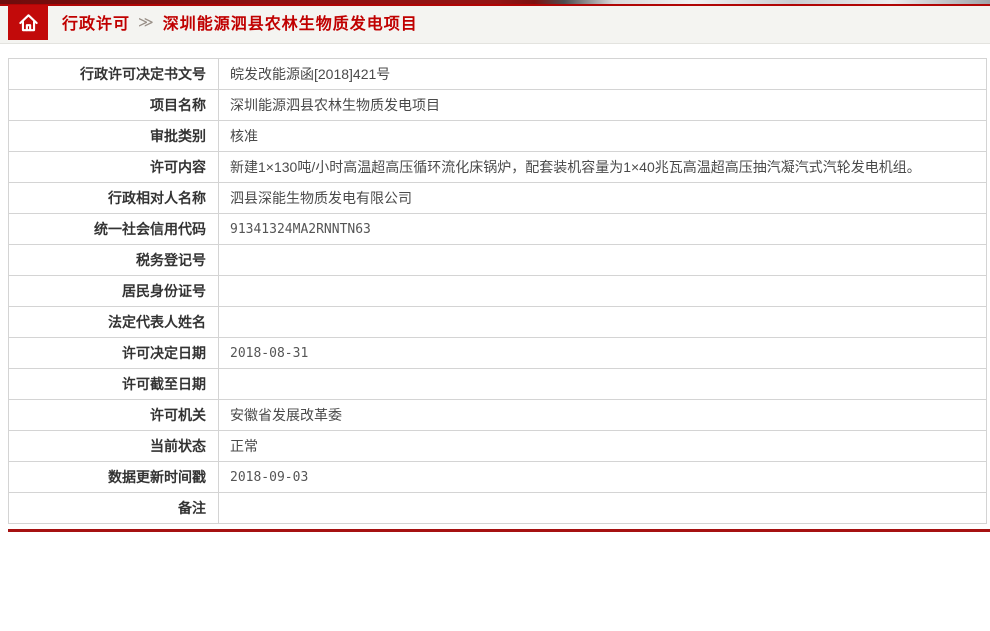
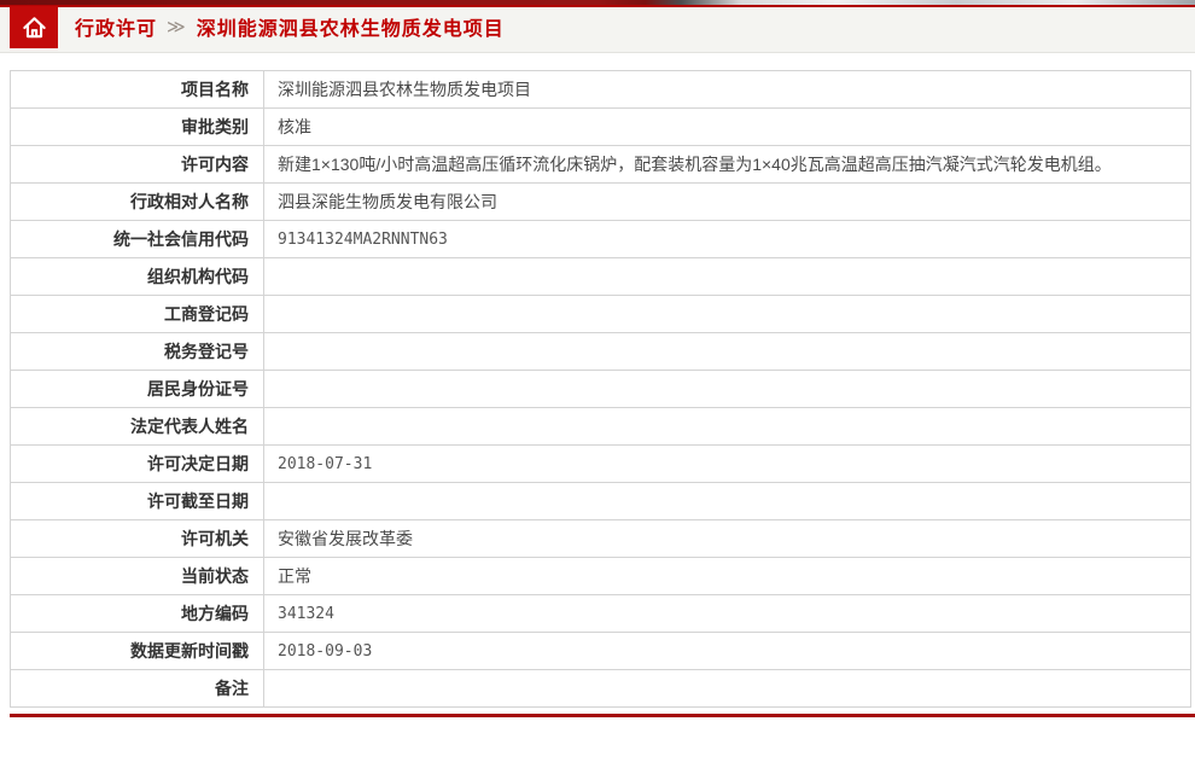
  行政许可
  ≫
  深圳能源泗县农林生物质发电项目
- 行政许可决定书文号	皖发改能源函[2018]421号
  项目名称	深圳能源泗县农林生物质发电项目
  审批类别	核准
  许可内容	新建1×130吨/小时高温超高压循环流化床锅炉，配套装机容量为1×40兆瓦高温超高压抽汽凝汽式汽轮发电机组。
  行政相对人名称	泗县深能生物质发电有限公司
  统一社会信用代码	91341324MA2RNNTN63
+ 组织机构代码
+ 工商登记码
  税务登记号
  居民身份证号
  法定代表人姓名
- 许可决定日期	2018-08-31
+ 许可决定日期	2018-07-31
  许可截至日期
  许可机关	安徽省发展改革委
  当前状态	正常
+ 地方编码	341324
  数据更新时间戳	2018-09-03
  备注
